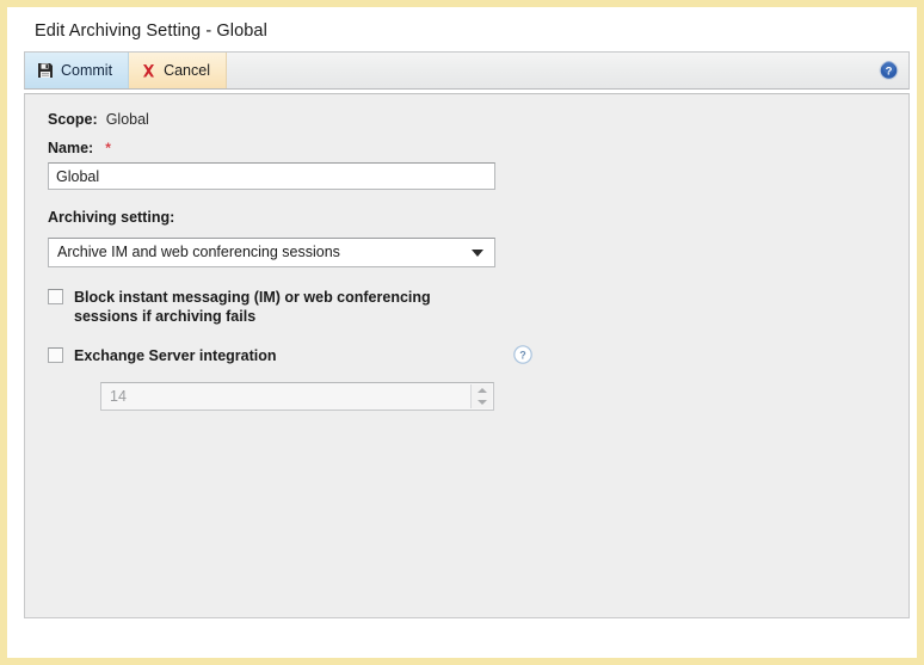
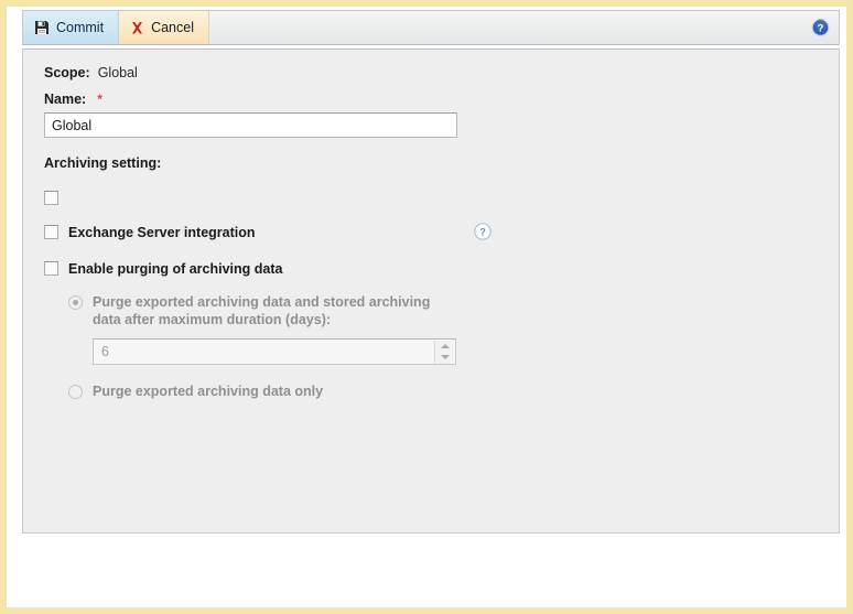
- Edit Archiving Setting - Global
  Commit
  Cancel
  ?
  Scope:
  Global
  Name:
  *
  Global
  Archiving setting:
- Archive IM and web conferencing sessions
- Block instant messaging (IM) or web conferencing sessions if archiving fails
  Exchange Server integration
  ?
+ Enable purging of archiving data
+ Purge exported archiving data and stored archiving data after maximum duration (days):
- 14
+ 6
+ Purge exported archiving data only
